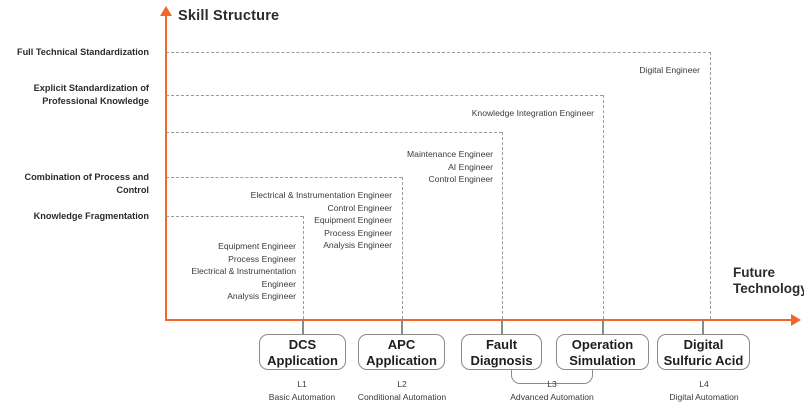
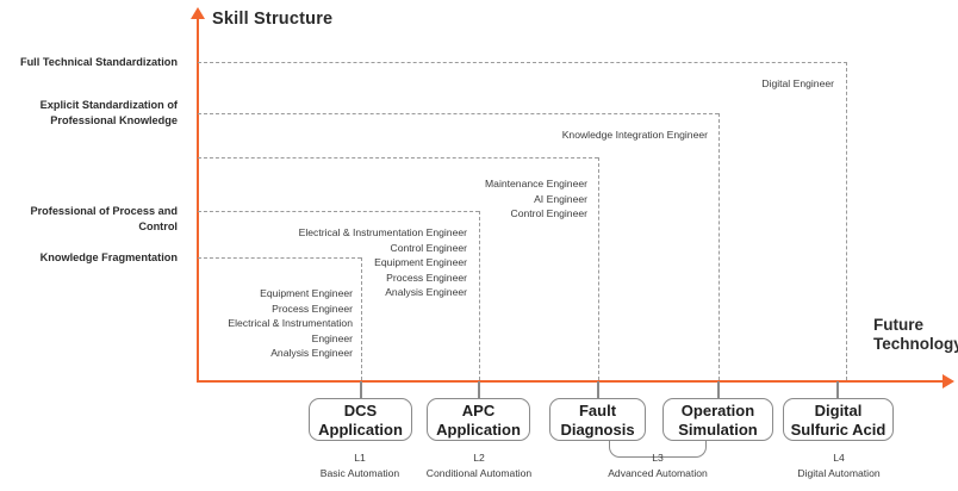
  Skill Structure
  Future
  Technolog
  Full Technical Standardization
  Explicit Standardization of Professional Knowledge
- Combination of Process and Control
+ Professional of Process and Control
  Knowledge Fragmentation
  Equipment Engineer
  Process Engineer
  Electrical & Instrumentation Engineer
  Analysis Engineer
  Electrical & Instrumentation Engineer
  Control Engineer
  Equipment Engineer
  Process Engineer
  Analysis Engineer
  Maintenance Engineer
  AI Engineer
  Control Engineer
  Knowledge Integration Engineer
  Digital Engineer
  DCS
  Application
  APC
  Application
  Fault
  Diagnosis
  Operation
  Simulation
  Digital
  Sulfuric Acid
  L1
  Basic Automation
  L2
  Conditional Automation
  L3
  Advanced Automation
  L4
  Digital Automation
